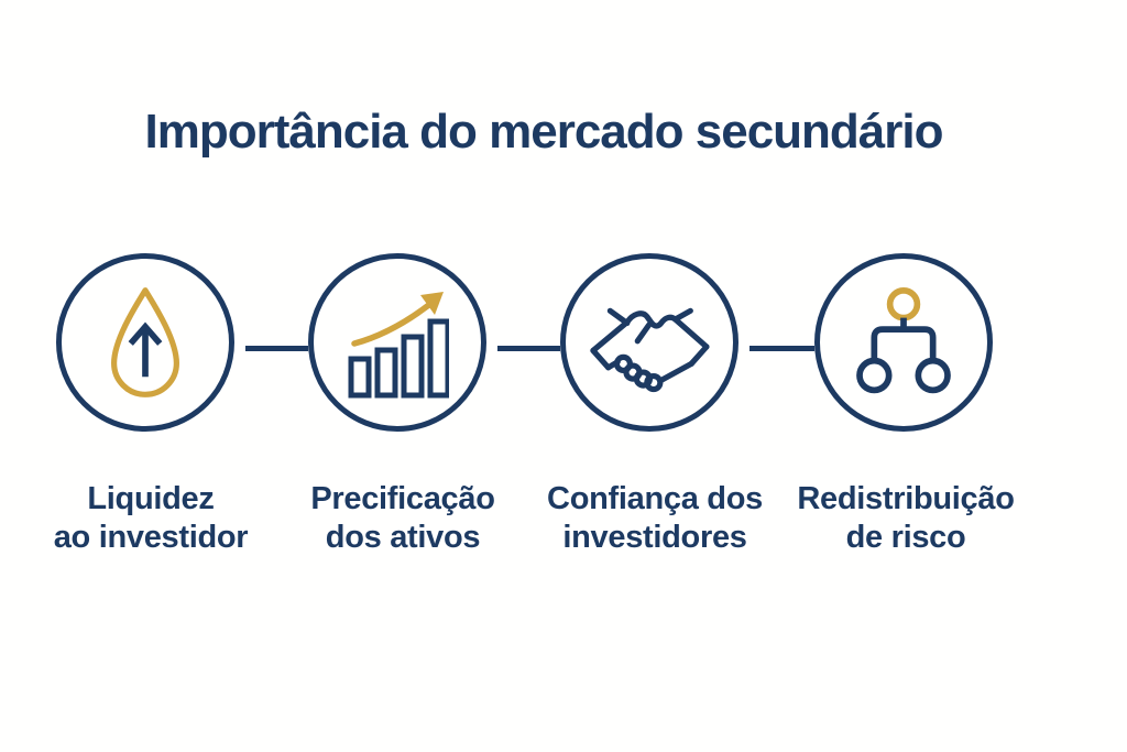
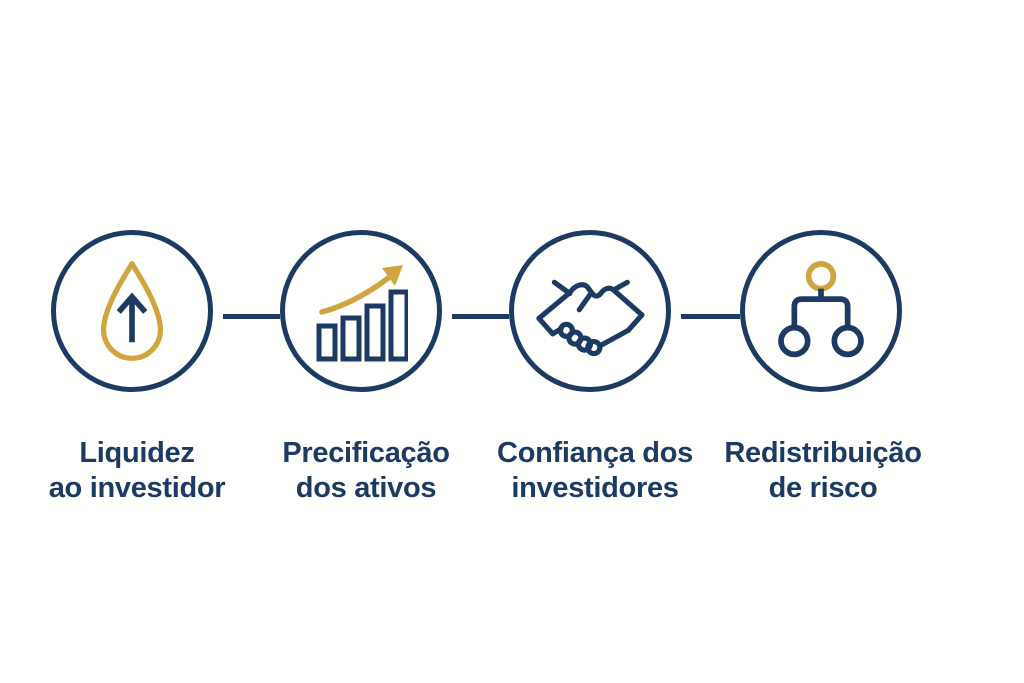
- Importância do mercado secundário
  Liquidez
  ao investidor
  Precificação
  dos ativos
  Confiança dos
  investidores
  Redistribuição
  de risco
